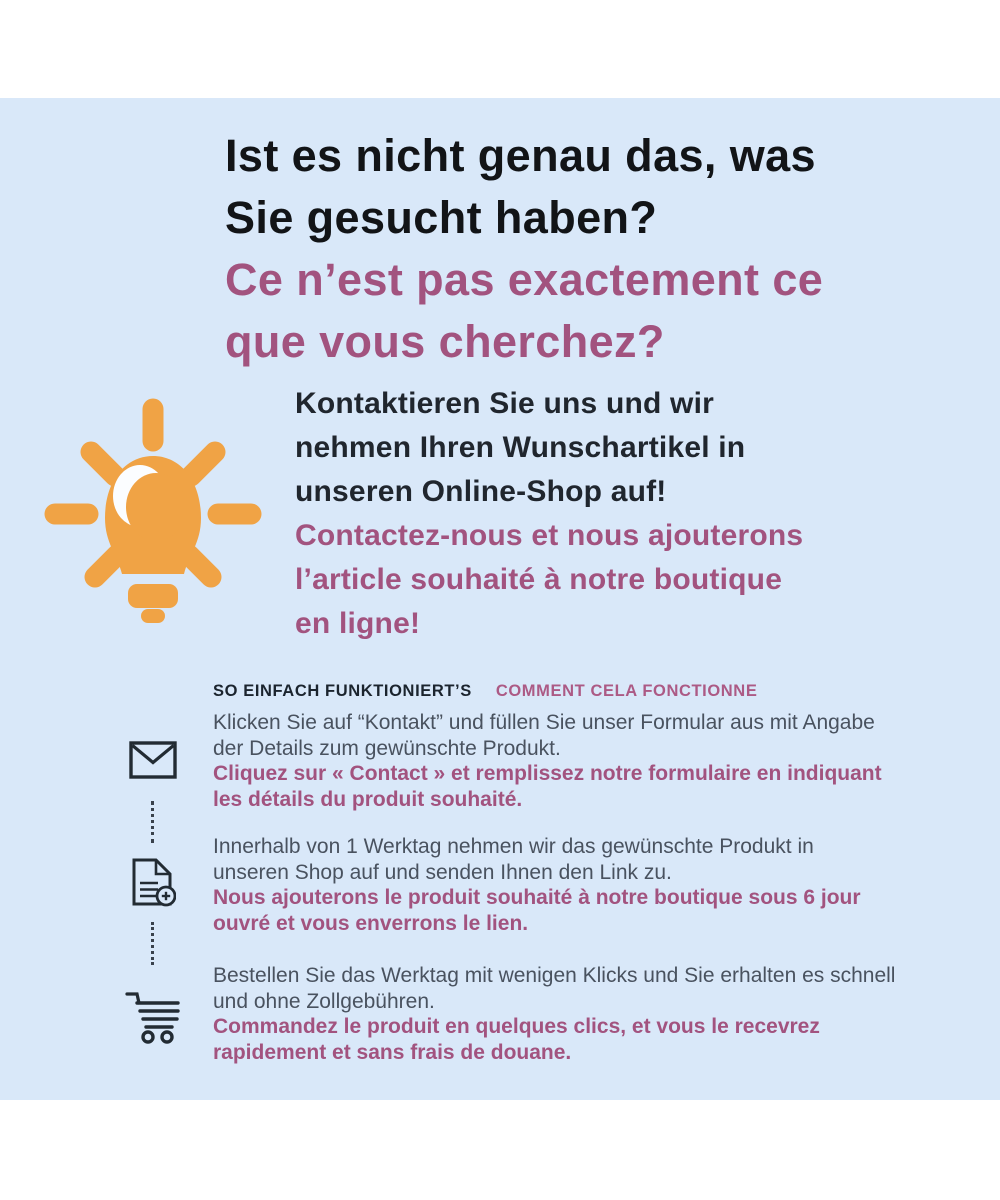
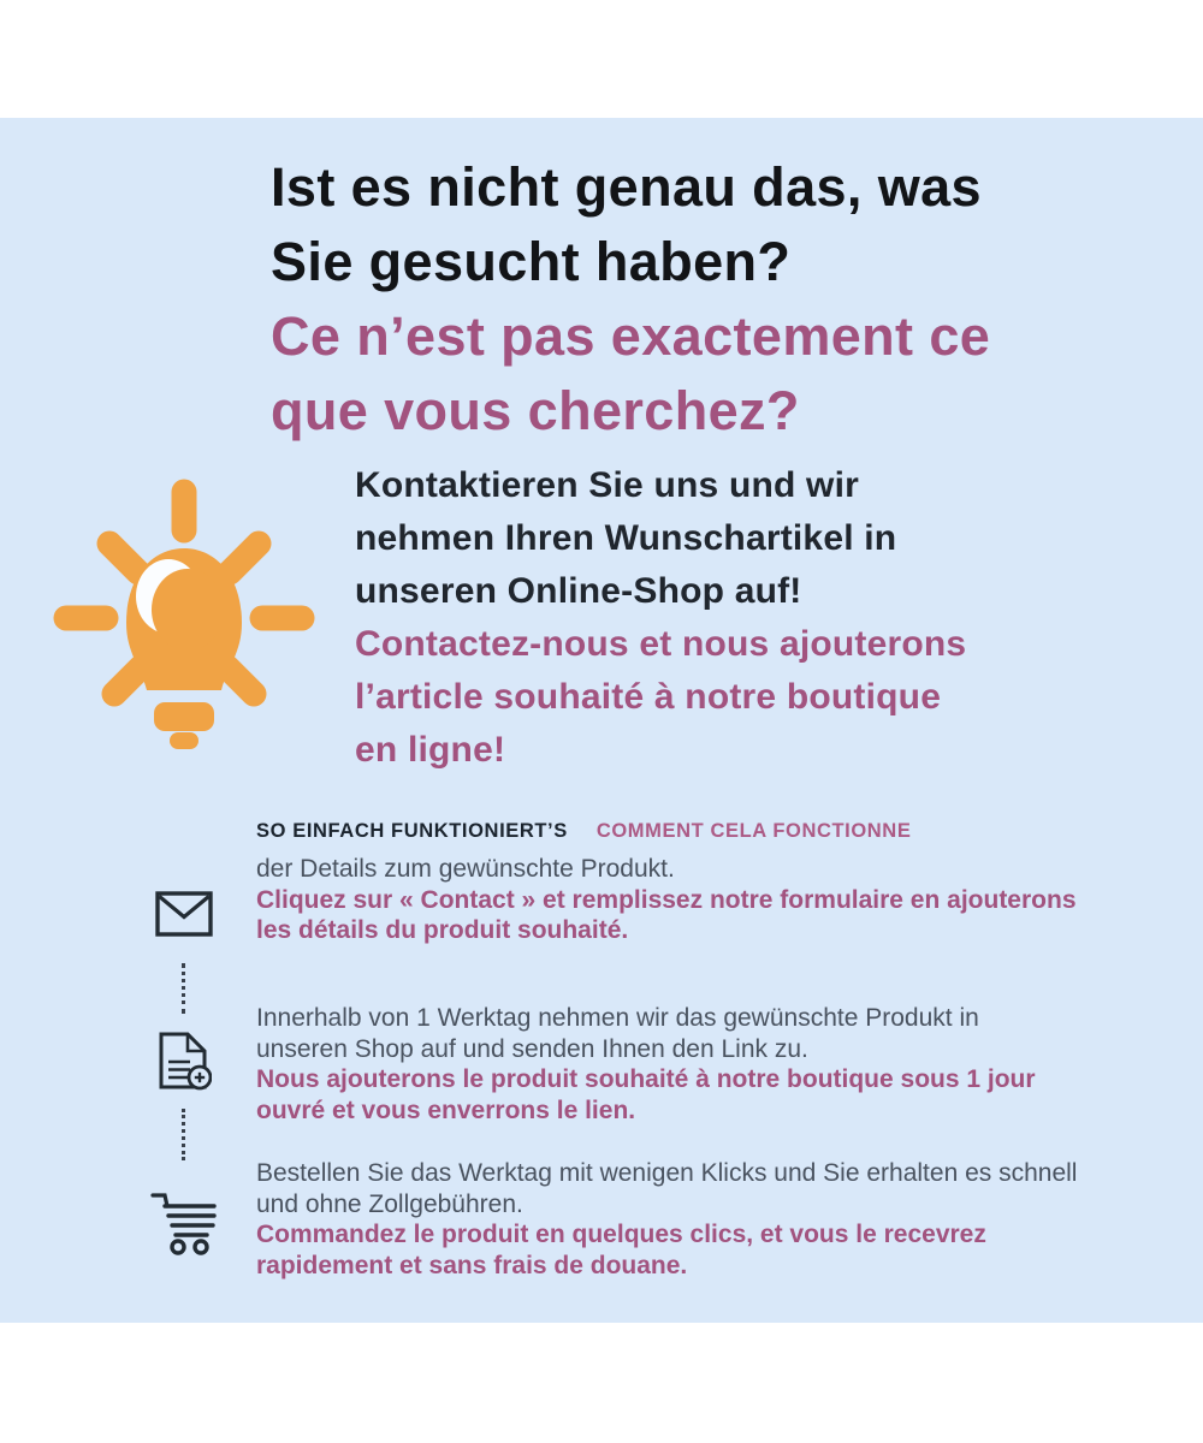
  Ist es nicht genau das, was
  Sie gesucht haben?
  Ce n’est pas exactement ce
  que vous cherchez?
  Kontaktieren Sie uns und wir
  nehmen Ihren Wunschartikel in
  unseren Online-Shop auf!
  Contactez-nous et nous ajouterons
  l’article souhaité à notre boutique
  en ligne!
  SO EINFACH FUNKTIONIERT’S COMMENT CELA FONCTIONNE
- Klicken Sie auf “Kontakt” und füllen Sie unser Formular aus mit Angabe
  der Details zum gewünschte Produkt.
- Cliquez sur « Contact » et remplissez notre formulaire en indiquant
+ Cliquez sur « Contact » et remplissez notre formulaire en ajouterons
  les détails du produit souhaité.
  Innerhalb von 1 Werktag nehmen wir das gewünschte Produkt in
  unseren Shop auf und senden Ihnen den Link zu.
- Nous ajouterons le produit souhaité à notre boutique sous 6 jour
+ Nous ajouterons le produit souhaité à notre boutique sous 1 jour
  ouvré et vous enverrons le lien.
  Bestellen Sie das Werktag mit wenigen Klicks und Sie erhalten es schnell
  und ohne Zollgebühren.
  Commandez le produit en quelques clics, et vous le recevrez
  rapidement et sans frais de douane.
